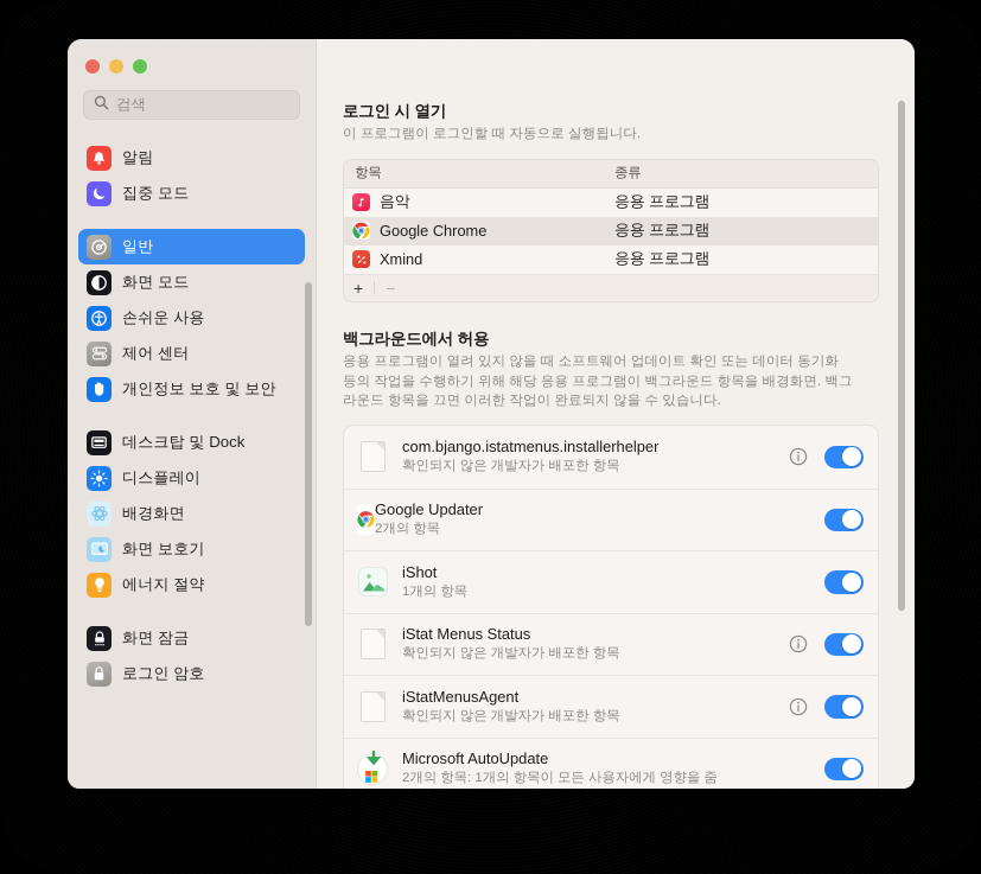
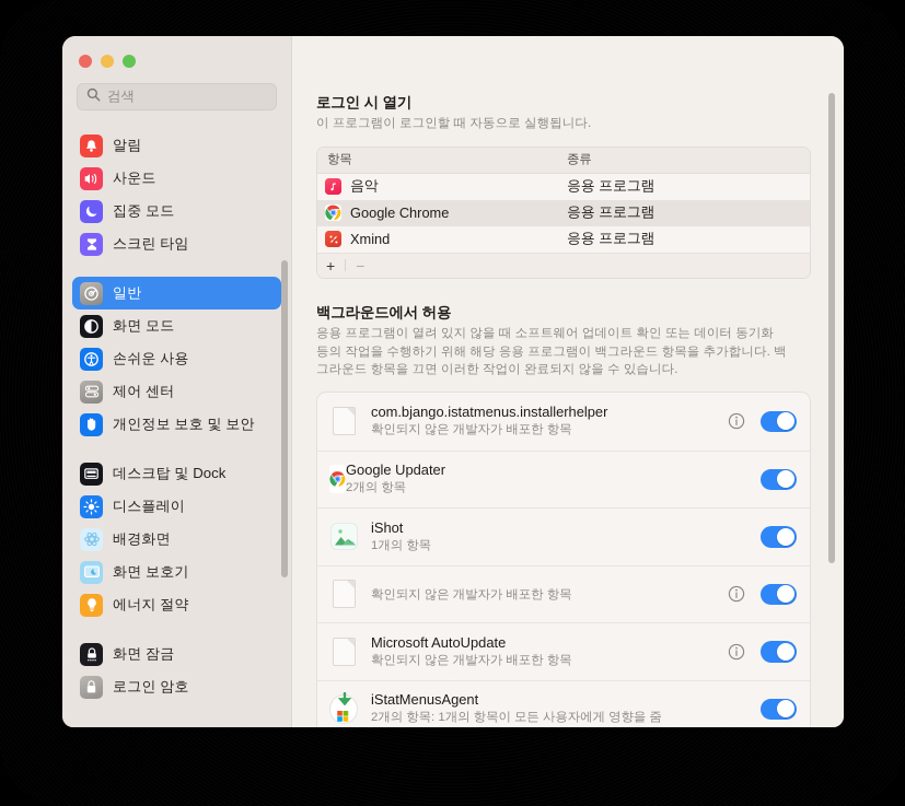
  검색
  알림
+ 사운드
  집중 모드
+ 스크린 타임
  일반
  화면 모드
  손쉬운 사용
  제어 센터
  개인정보 보호 및 보안
  데스크탑 및 Dock
  디스플레이
  배경화면
  화면 보호기
  에너지 절약
  화면 잠금
  로그인 암호
  로그인 시 열기
  이 프로그램이 로그인할 때 자동으로 실행됩니다.
  항목
  종류
  음악
  응용 프로그램
  Google Chrome
  응용 프로그램
  Xmind
  응용 프로그램
  +
  −
  백그라운드에서 허용
- 응용 프로그램이 열려 있지 않을 때 소프트웨어 업데이트 확인 또는 데이터 동기화 등의 작업을 수행하기 위해 해당 응용 프로그램이 백그라운드 항목을 배경화면. 백그라운드 항목을 끄면 이러한 작업이 완료되지 않을 수 있습니다.
+ 응용 프로그램이 열려 있지 않을 때 소프트웨어 업데이트 확인 또는 데이터 동기화 등의 작업을 수행하기 위해 해당 응용 프로그램이 백그라운드 항목을 추가합니다. 백그라운드 항목을 끄면 이러한 작업이 완료되지 않을 수 있습니다.
  com.bjango.istatmenus.installerhelper
  확인되지 않은 개발자가 배포한 항목
  Google Updater
  2개의 항목
  iShot
  1개의 항목
- iStat Menus Status
  확인되지 않은 개발자가 배포한 항목
- iStatMenusAgent
+ Microsoft AutoUpdate
  확인되지 않은 개발자가 배포한 항목
- Microsoft AutoUpdate
+ iStatMenusAgent
  2개의 항목: 1개의 항목이 모든 사용자에게 영향을 줌
